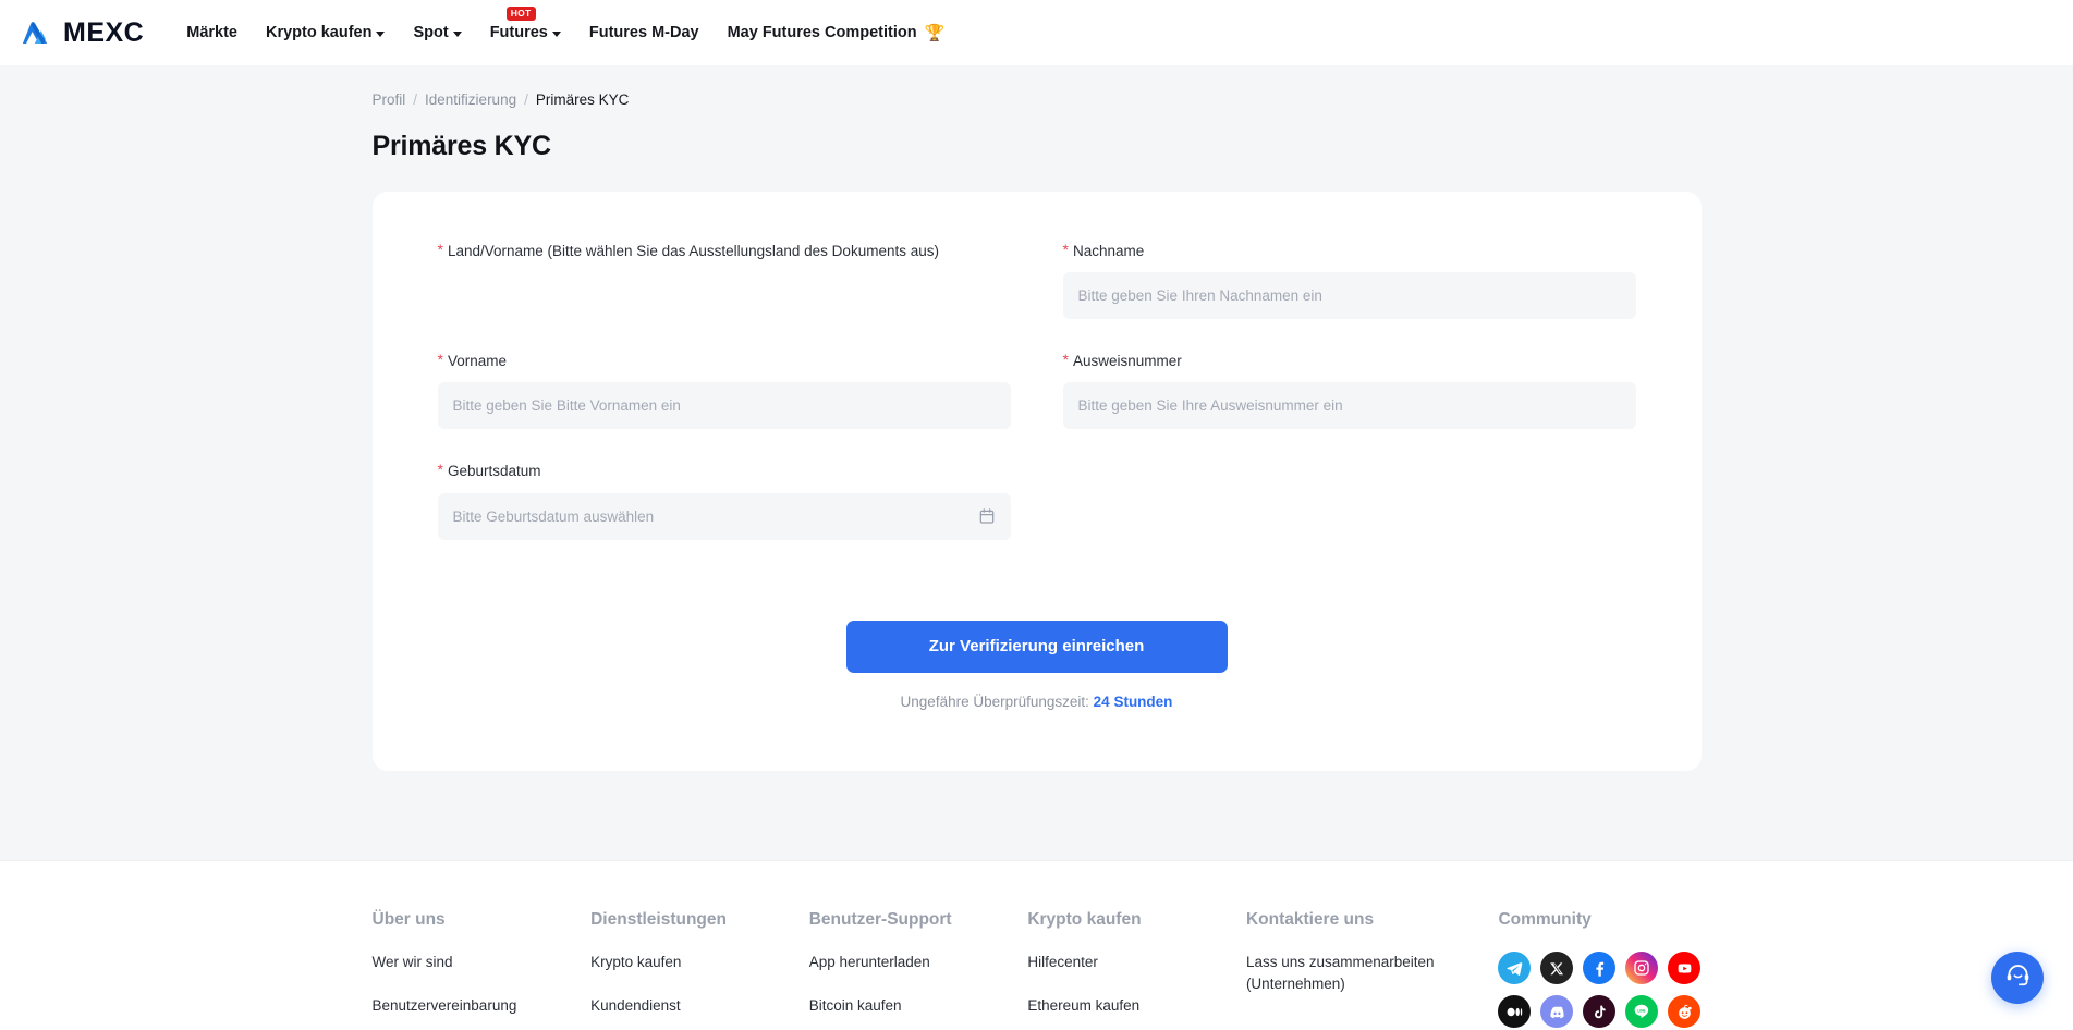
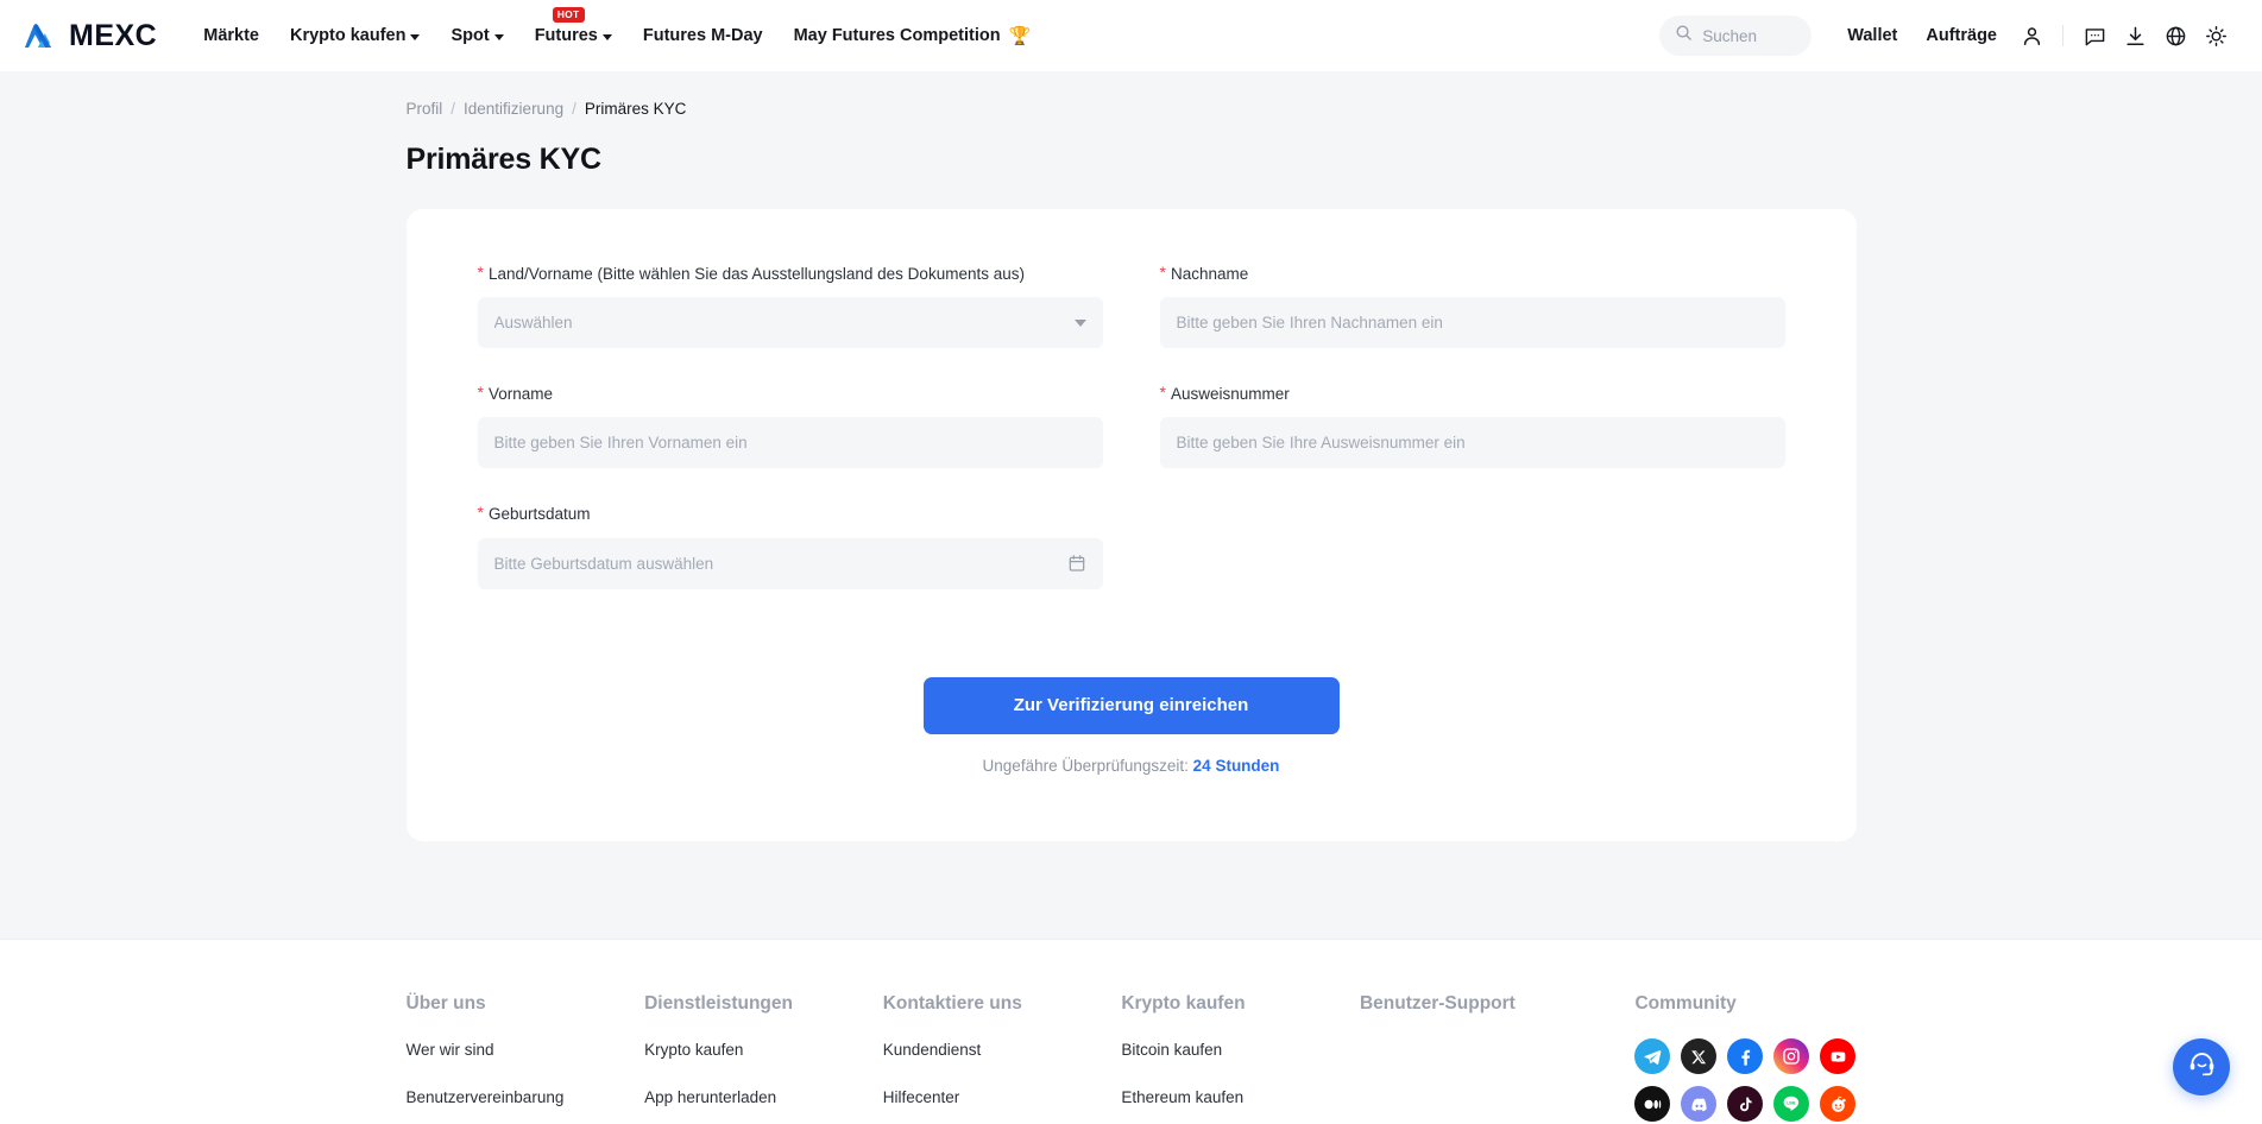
  MEXC
  Märkte
  Krypto kaufen
  Spot
  HOT
  Futures
  Futures M-Day
  May Futures Competition
  🏆
+ Suchen
+ Wallet
+ Aufträge
  Profil
  /
  Identifizierung
  /
  Primäres KYC
  Primäres KYC
  *
  Land/Vorname (Bitte wählen Sie das Ausstellungsland des Dokuments aus)
+ Auswählen
  *
  Nachname
  Bitte geben Sie Ihren Nachnamen ein
  *
  Vorname
- Bitte geben Sie Bitte Vornamen ein
+ Bitte geben Sie Ihren Vornamen ein
  *
  Ausweisnummer
  Bitte geben Sie Ihre Ausweisnummer ein
  *
  Geburtsdatum
  Bitte Geburtsdatum auswählen
  Zur Verifizierung einreichen
  Ungefähre Überprüfungszeit: 24 Stunden
  Über uns
  Wer wir sind
  Benutzervereinbarung
  Dienstleistungen
  Krypto kaufen
- Kundendienst
+ App herunterladen
- Benutzer-Support
+ Kontaktiere uns
- App herunterladen
+ Kundendienst
- Bitcoin kaufen
+ Hilfecenter
  Krypto kaufen
- Hilfecenter
+ Bitcoin kaufen
  Ethereum kaufen
- Kontaktiere uns
+ Benutzer-Support
- Lass uns zusammenarbeiten (Unternehmen)
  Community
